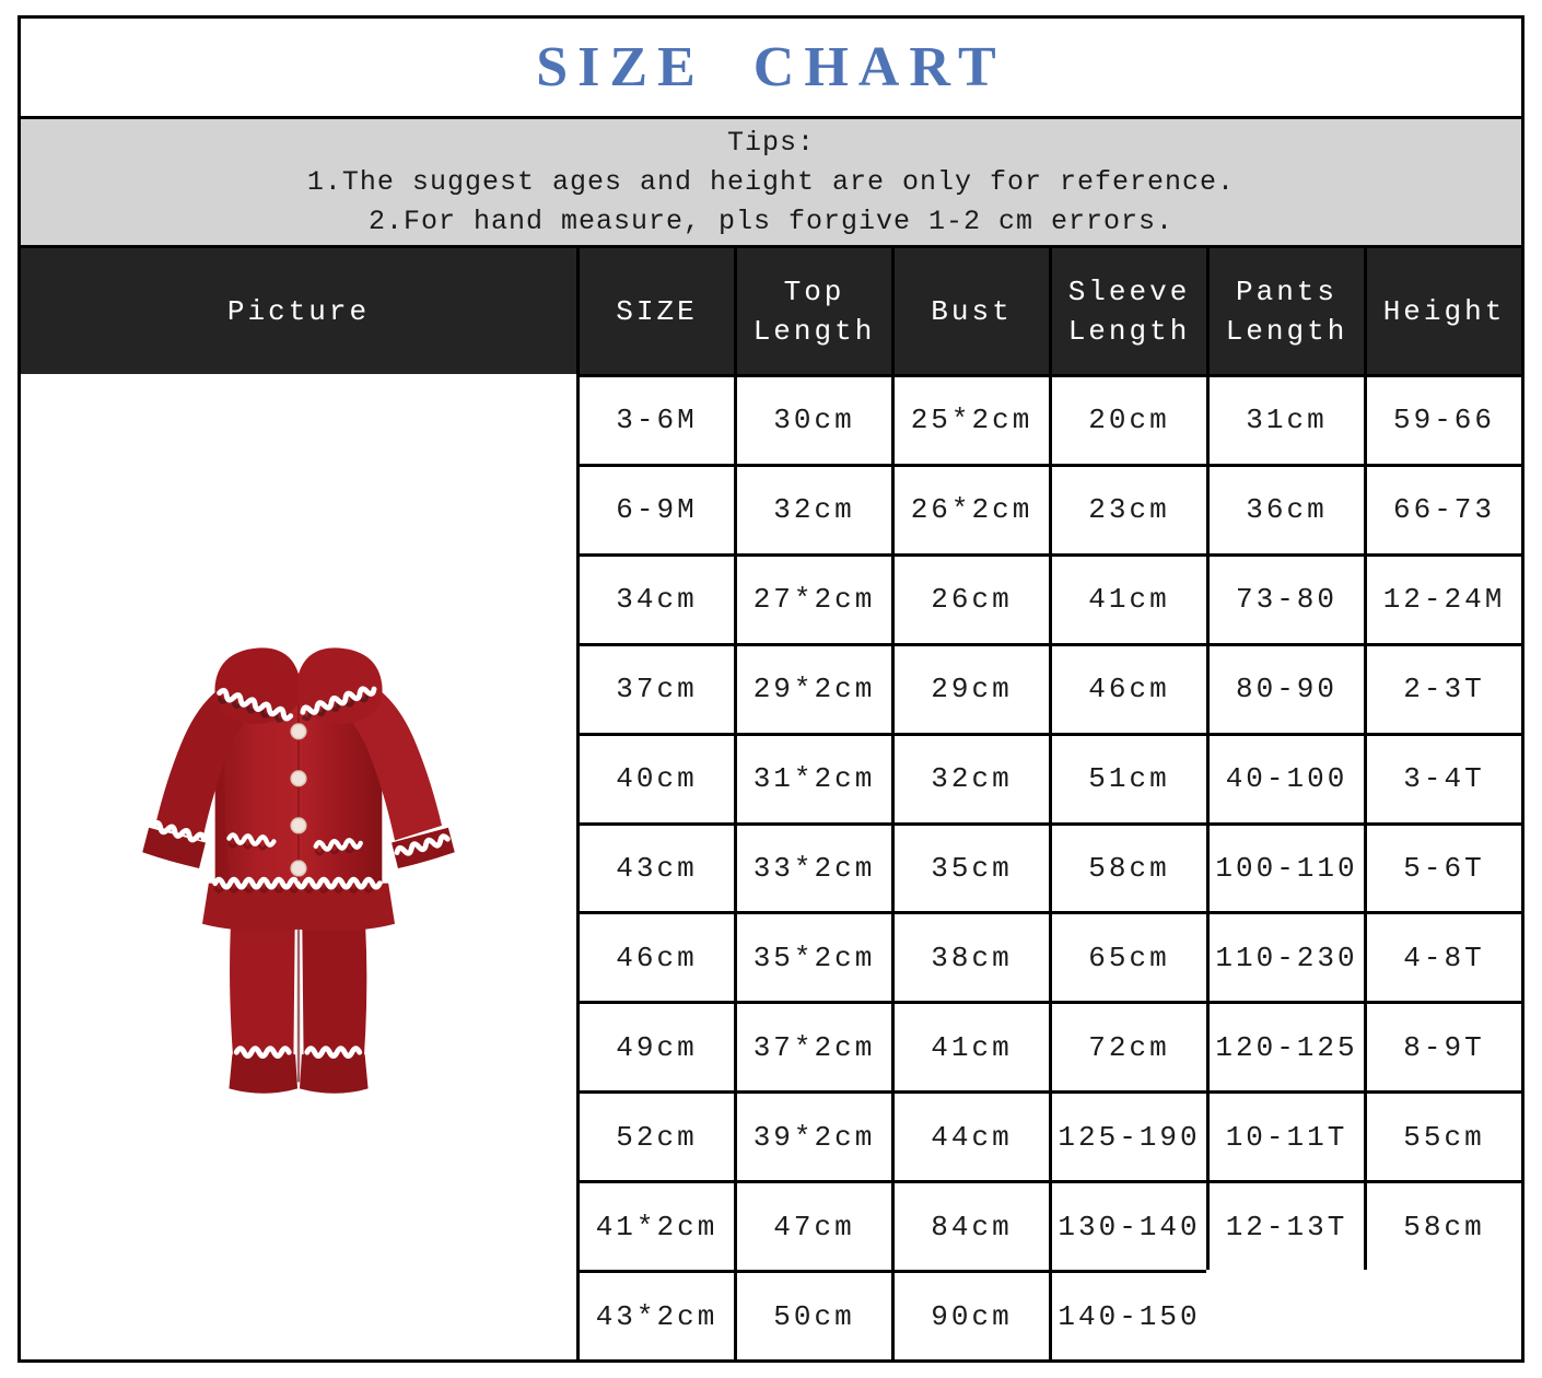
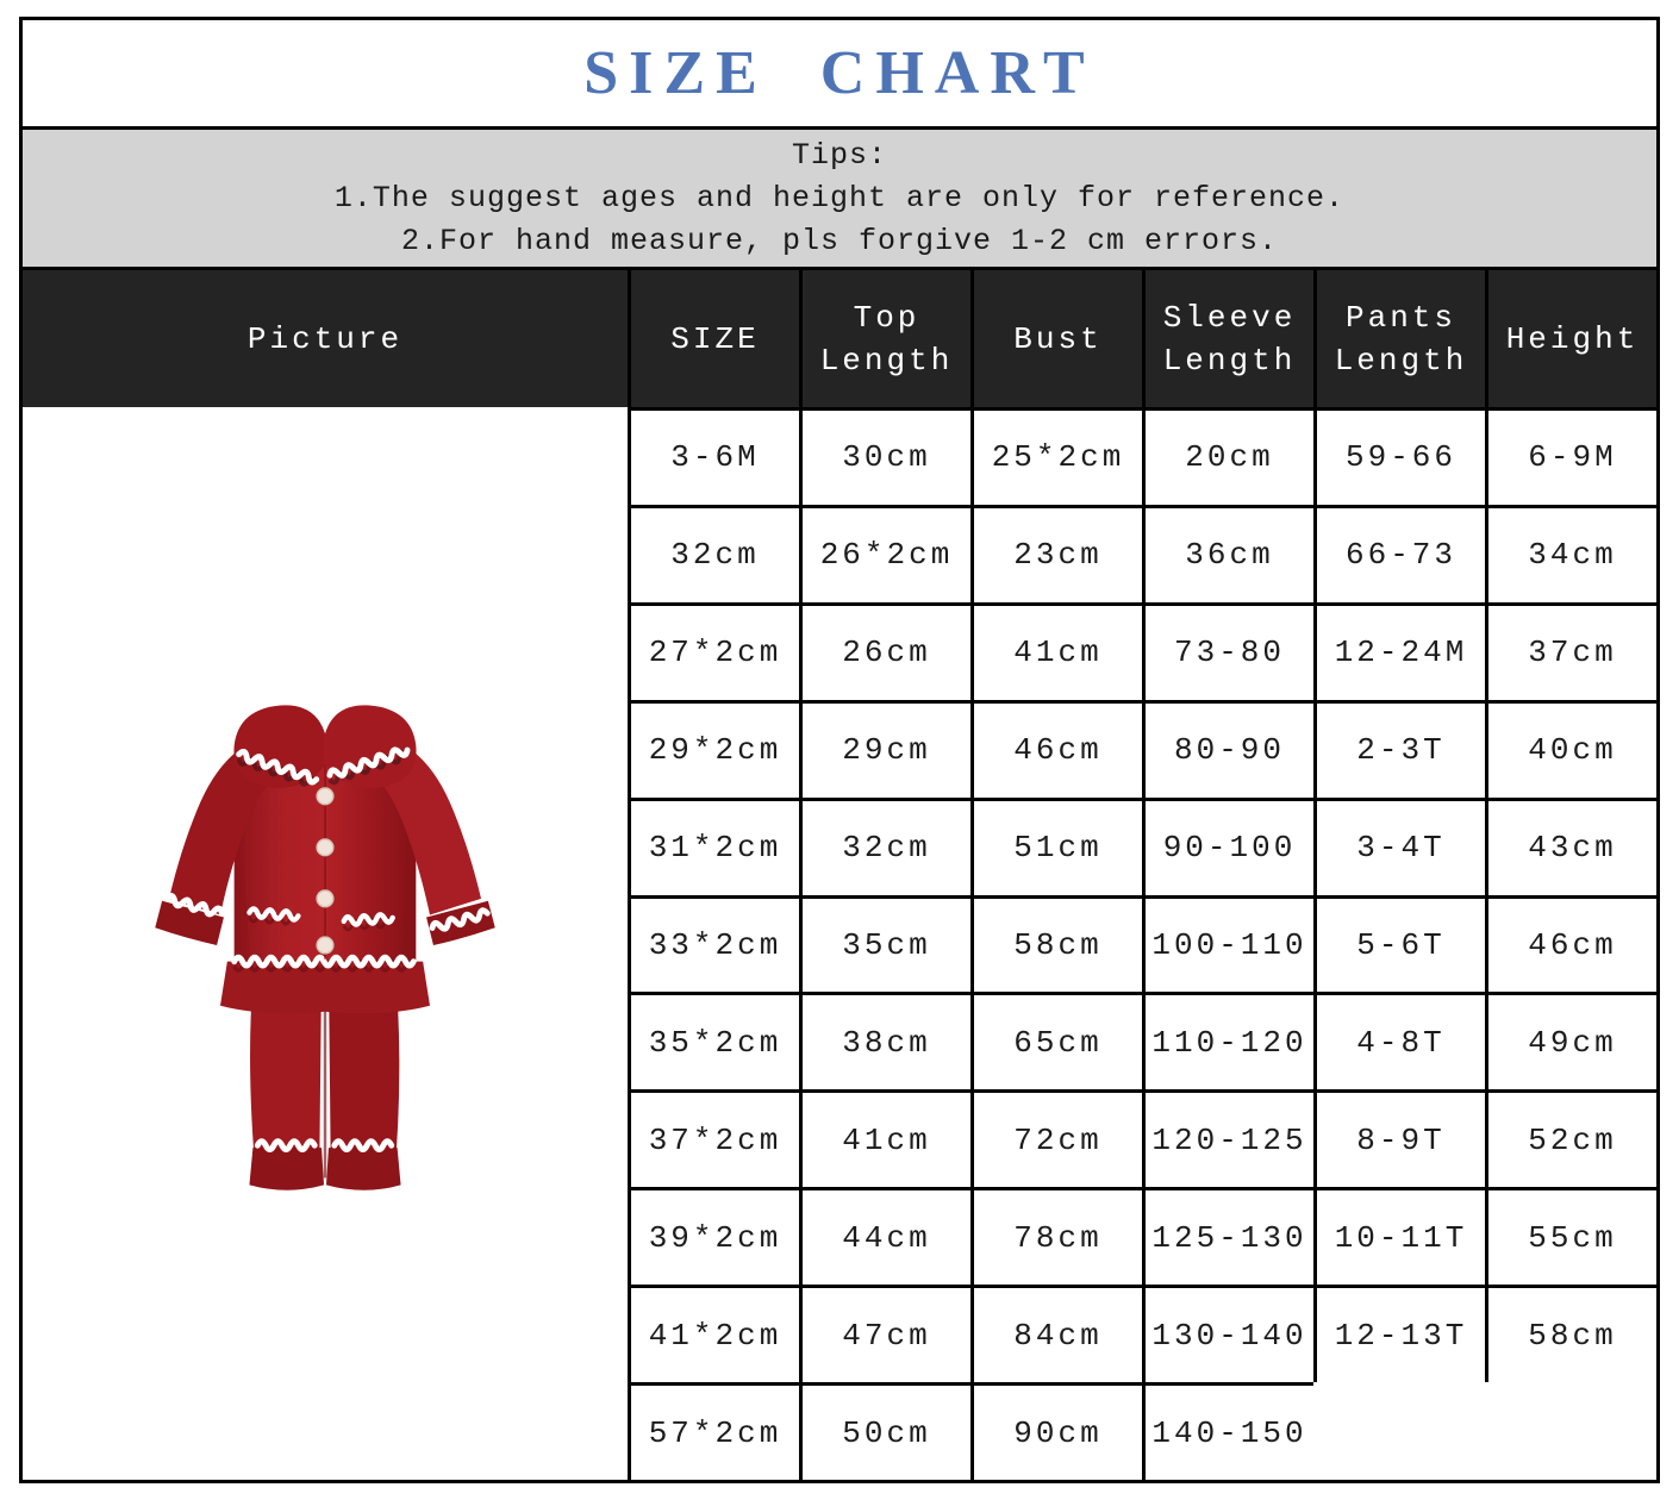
  SIZE CHART
  Tips:
  1.The suggest ages and height are only for reference.
  2.For hand measure, pls forgive 1-2 cm errors.
  Picture
  SIZE
  Top
  Length
  Bust
  Sleeve
  Length
  Pants
  Length
  Height
  3-6M
  30cm
  25*2cm
  20cm
- 31cm
  59-66
  6-9M
  32cm
  26*2cm
  23cm
  36cm
  66-73
  34cm
  27*2cm
  26cm
  41cm
  73-80
  12-24M
  37cm
  29*2cm
  29cm
  46cm
  80-90
  2-3T
  40cm
  31*2cm
  32cm
  51cm
- 40-100
+ 90-100
  3-4T
  43cm
  33*2cm
  35cm
  58cm
  100-110
  5-6T
  46cm
  35*2cm
  38cm
  65cm
- 110-230
+ 110-120
  4-8T
  49cm
  37*2cm
  41cm
  72cm
  120-125
  8-9T
  52cm
  39*2cm
  44cm
+ 78cm
- 125-190
+ 125-130
  10-11T
  55cm
  41*2cm
  47cm
  84cm
  130-140
  12-13T
  58cm
- 43*2cm
+ 57*2cm
  50cm
  90cm
  140-150
